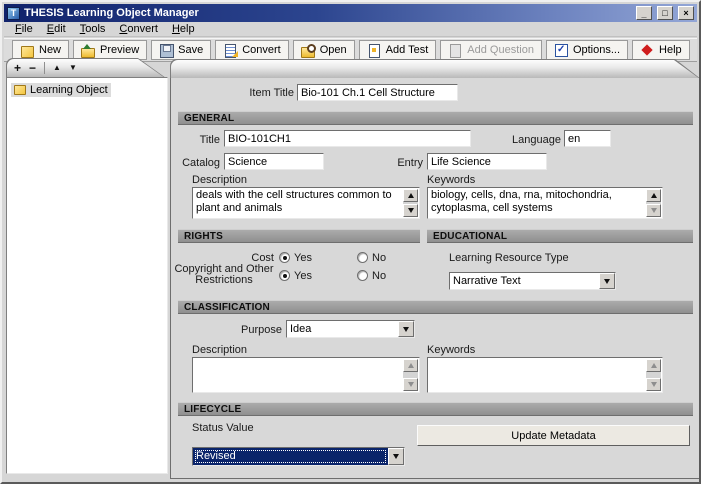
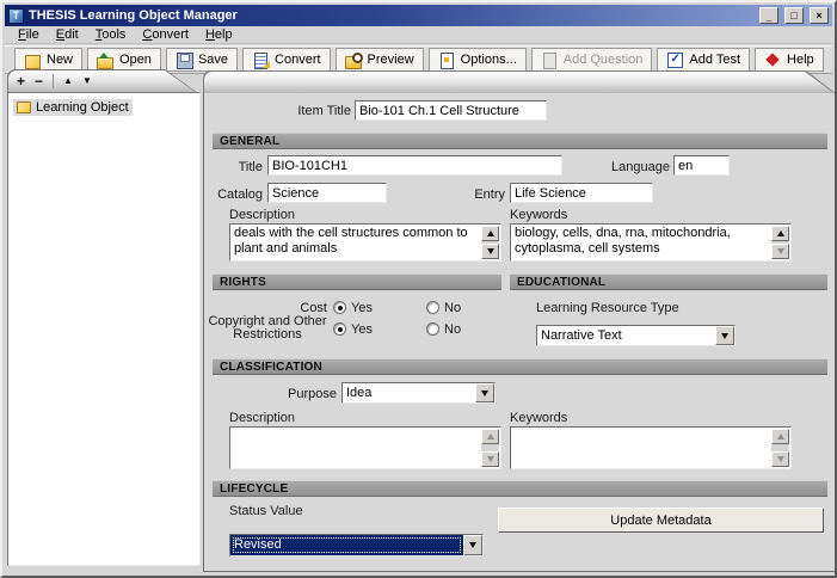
  T
  THESIS Learning Object Manager
  _
  □
  ×
  File
  Edit
  Tools
  Convert
  Help
  New
- Preview
+ Open
  Save
  Convert
- Open
+ Preview
- Add Test
+ Options...
  Add Question
- Options...
+ Add Test
  Help
  +
  −
  ▲
  ▼
  Learning Object
  Item Title
  Bio-101 Ch.1 Cell Structure
  GENERAL
  Title
  BIO-101CH1
  Language
  en
  Catalog
  Science
  Entry
  Life Science
  Description
  deals with the cell structures common to plant and animals
  Keywords
  biology, cells, dna, rna, mitochondria, cytoplasma, cell systems
  RIGHTS
  EDUCATIONAL
  Cost
  Yes
  No
  Copyright and Other Restrictions
  Yes
  No
  Learning Resource Type
  Narrative Text
  CLASSIFICATION
  Purpose
  Idea
  Description
  Keywords
  LIFECYCLE
  Status Value
  Update Metadata
  Revised
